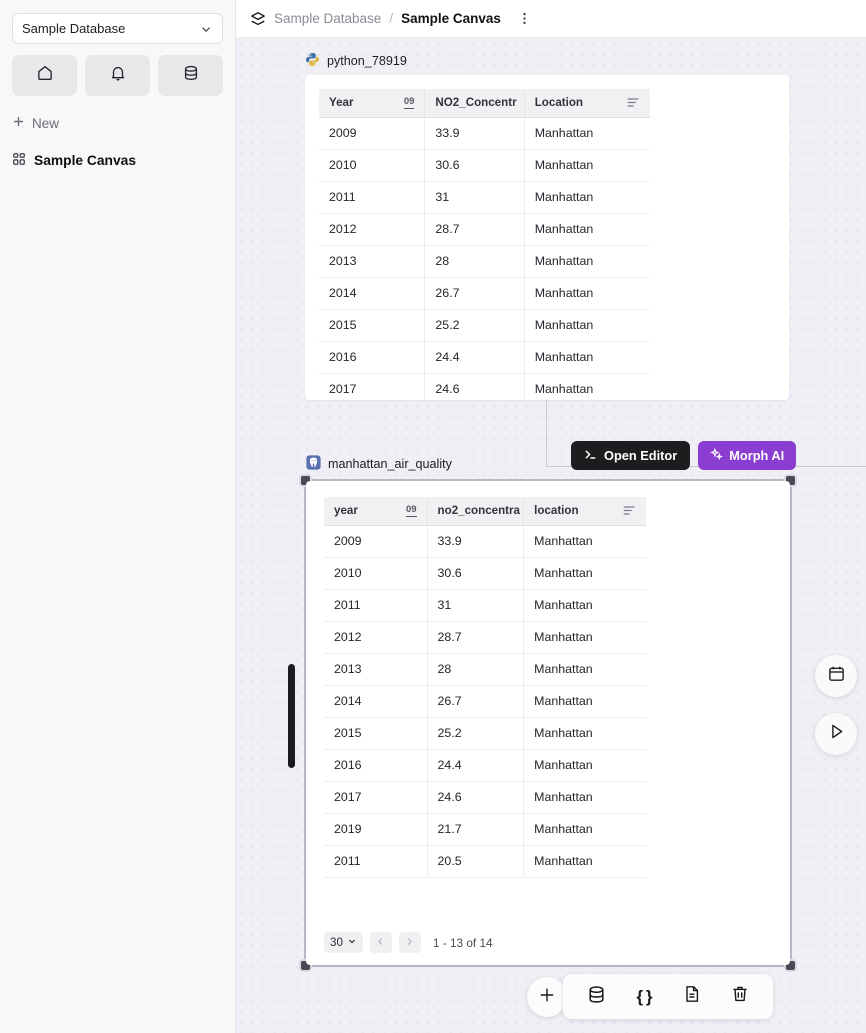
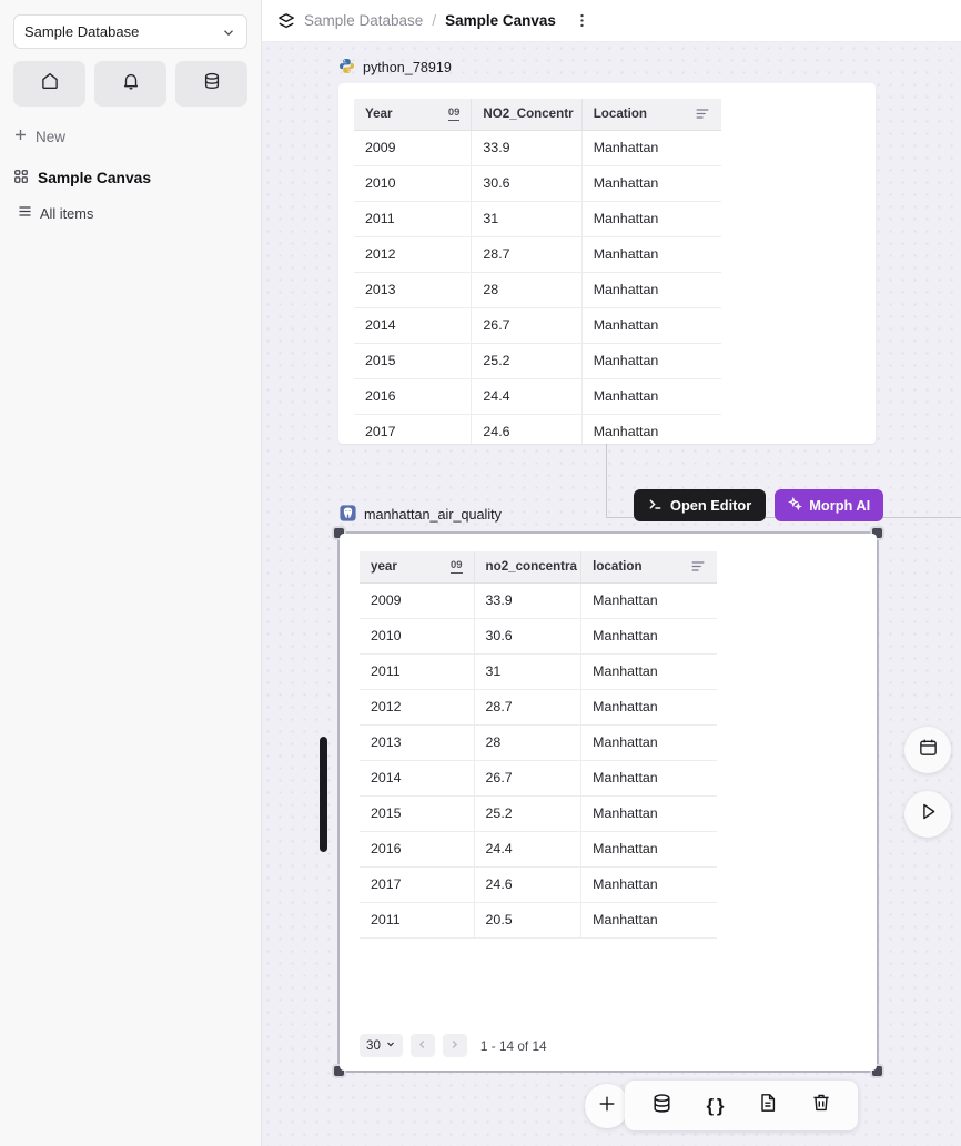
  Sample Database
  New
  Sample Canvas
+ All items
  Sample Database
  /
  Sample Canvas
  python_78919
  Year 09	NO2_Concentr	Location
  2009	33.9	Manhattan
  2010	30.6	Manhattan
  2011	31	Manhattan
  2012	28.7	Manhattan
  2013	28	Manhattan
  2014	26.7	Manhattan
  2015	25.2	Manhattan
  2016	24.4	Manhattan
  2017	24.6	Manhattan
  Open Editor
  Morph AI
  manhattan_air_quality
  year 09	no2_concentra	location
  2009	33.9	Manhattan
  2010	30.6	Manhattan
  2011	31	Manhattan
  2012	28.7	Manhattan
  2013	28	Manhattan
  2014	26.7	Manhattan
  2015	25.2	Manhattan
  2016	24.4	Manhattan
  2017	24.6	Manhattan
- 2019	21.7	Manhattan
  2011	20.5	Manhattan
  30
- 1 - 13 of 14
+ 1 - 14 of 14
  { }
